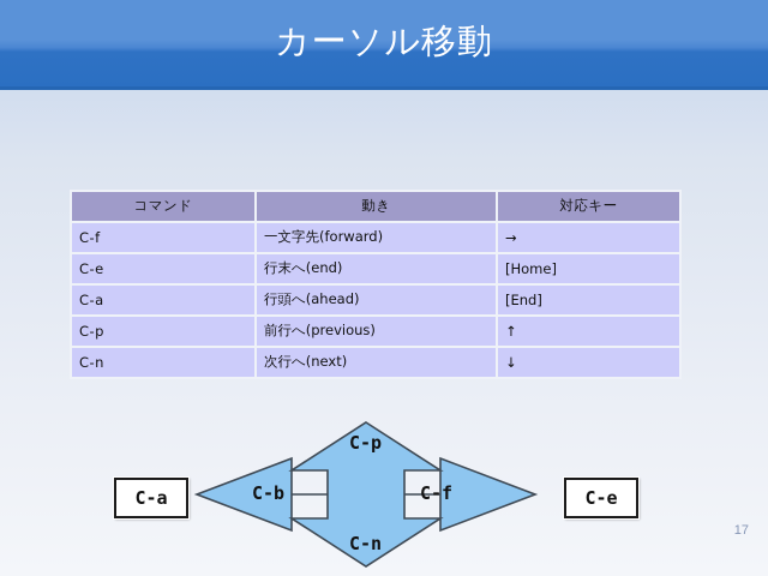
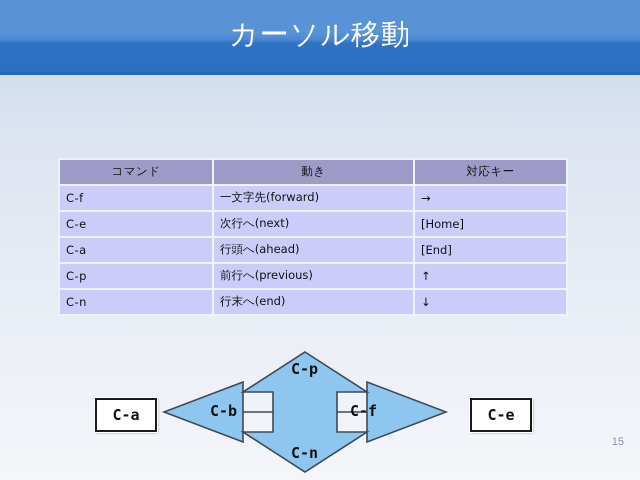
  カーソル移動
  コマンド	動き	対応キー
  C-f	一文字先(forward)	→
- C-e	行末へ(end)	[Home]
+ C-e	次行へ(next)	[Home]
  C-a	行頭へ(ahead)	[End]
  C-p	前行へ(previous)	↑
- C-n	次行へ(next)	↓
+ C-n	行末へ(end)	↓
  C-a
  C-e
  C-p
  C-n
  C-b
  C-f
- 17
+ 15
